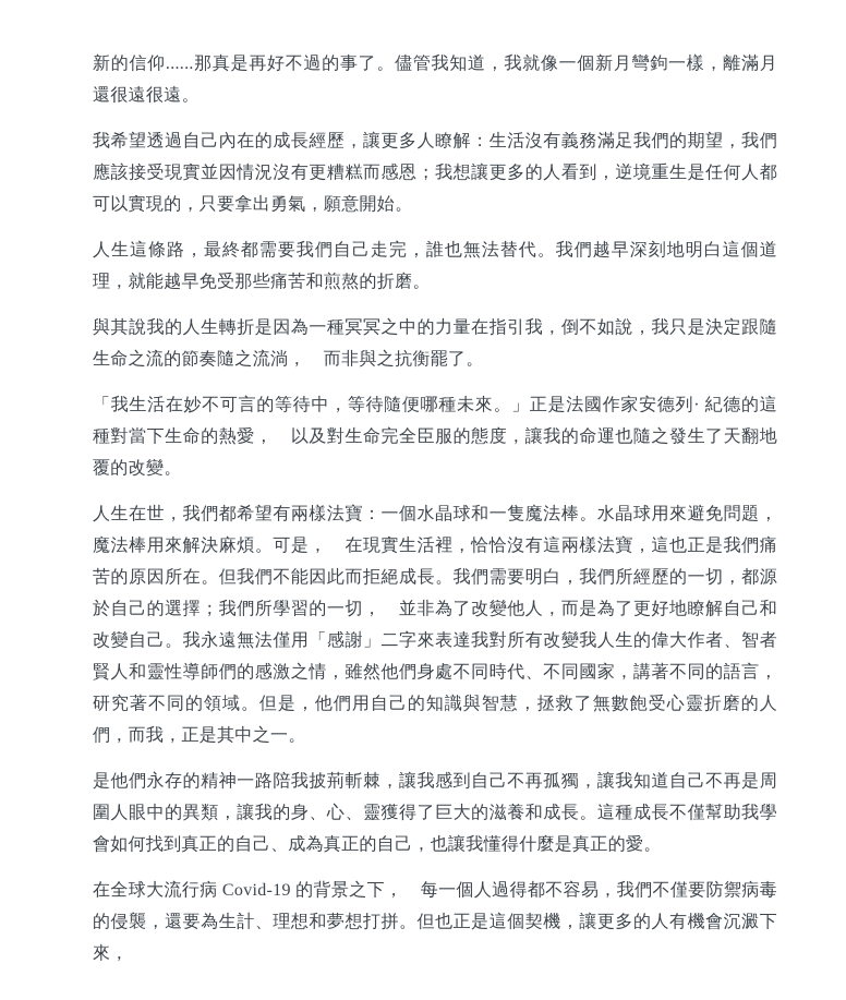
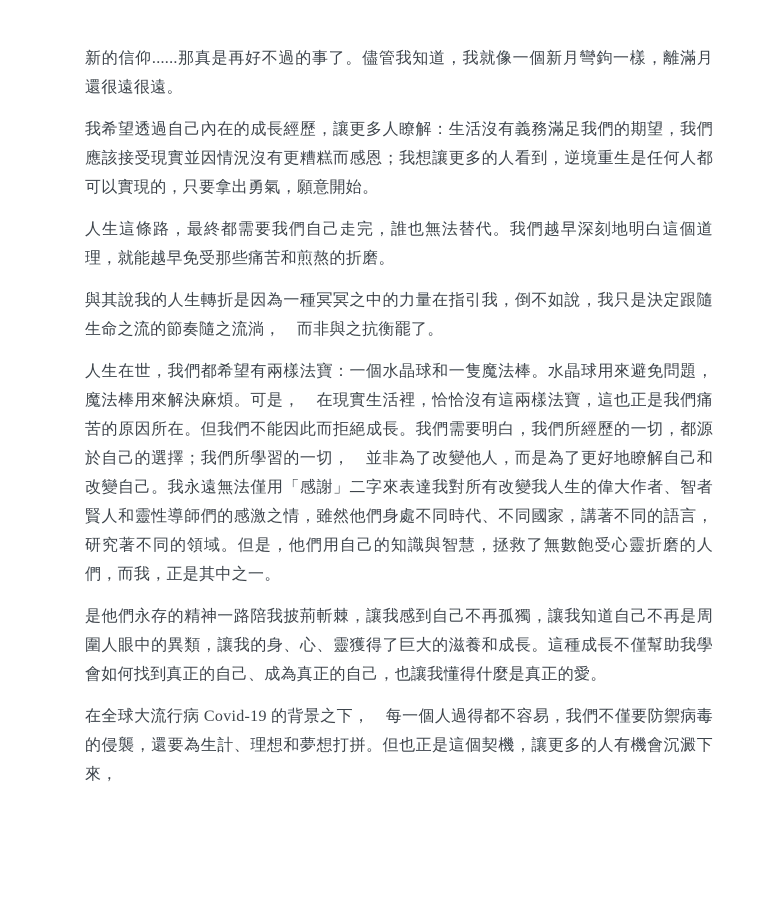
  新的信仰......那真是再好不過的事了。儘管我知道，我就像一個新月彎鉤一樣，離滿月還很遠很遠。
  我希望透過自己內在的成長經歷，讓更多人瞭解：生活沒有義務滿足我們的期望，我們應該接受現實並因情況沒有更糟糕而感恩；我想讓更多的人看到，逆境重生是任何人都可以實現的，只要拿出勇氣，願意開始。
  人生這條路，最終都需要我們自己走完，誰也無法替代。我們越早深刻地明白這個道理，就能越早免受那些痛苦和煎熬的折磨。
  與其說我的人生轉折是因為一種冥冥之中的力量在指引我，倒不如說，我只是決定跟隨生命之流的節奏隨之流淌， 而非與之抗衡罷了。
- 「我生活在妙不可言的等待中，等待隨便哪種未來。」正是法國作家安德列· 紀德的這種對當下生命的熱愛， 以及對生命完全臣服的態度，讓我的命運也隨之發生了天翻地覆的改變。
  人生在世，我們都希望有兩樣法寶：一個水晶球和一隻魔法棒。水晶球用來避免問題，魔法棒用來解決麻煩。可是， 在現實生活裡，恰恰沒有這兩樣法寶，這也正是我們痛苦的原因所在。但我們不能因此而拒絕成長。我們需要明白，我們所經歷的一切，都源於自己的選擇；我們所學習的一切， 並非為了改變他人，而是為了更好地瞭解自己和改變自己。我永遠無法僅用「感謝」二字來表達我對所有改變我人生的偉大作者、智者賢人和靈性導師們的感激之情，雖然他們身處不同時代、不同國家，講著不同的語言，研究著不同的領域。但是，他們用自己的知識與智慧，拯救了無數飽受心靈折磨的人們，而我，正是其中之一。
  是他們永存的精神一路陪我披荊斬棘，讓我感到自己不再孤獨，讓我知道自己不再是周圍人眼中的異類，讓我的身、心、靈獲得了巨大的滋養和成長。這種成長不僅幫助我學會如何找到真正的自己、成為真正的自己，也讓我懂得什麼是真正的愛。
  在全球大流行病 Covid-19 的背景之下， 每一個人過得都不容易，我們不僅要防禦病毒的侵襲，還要為生計、理想和夢想打拼。但也正是這個契機，讓更多的人有機會沉澱下來，
